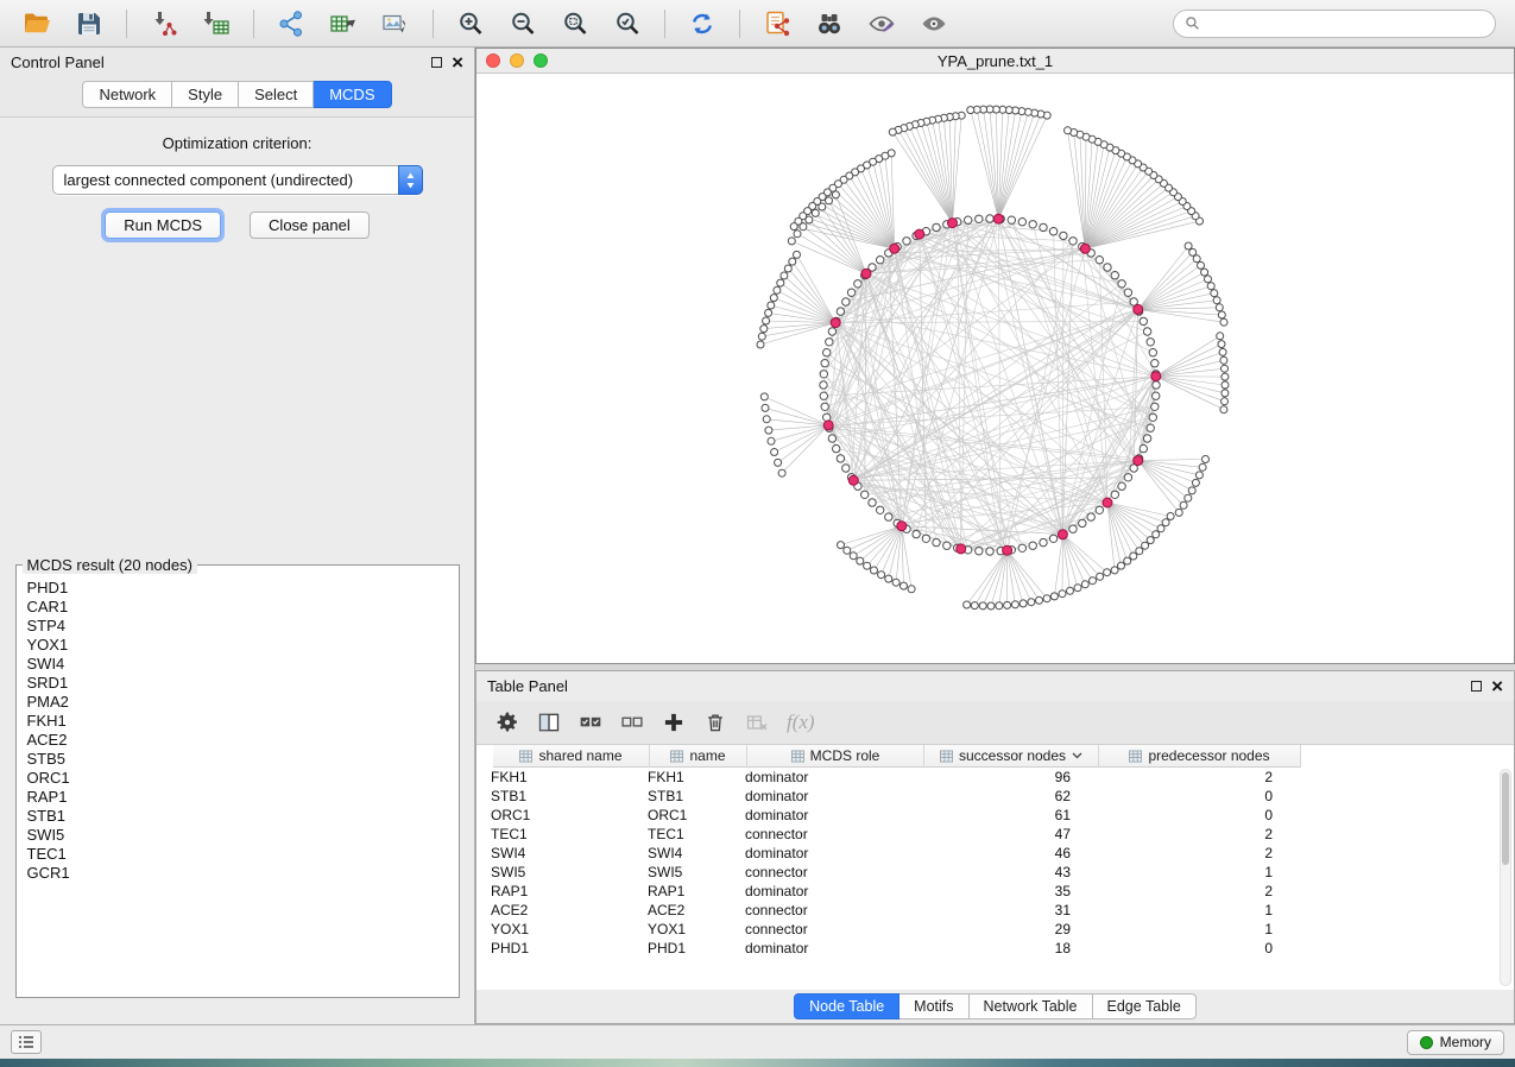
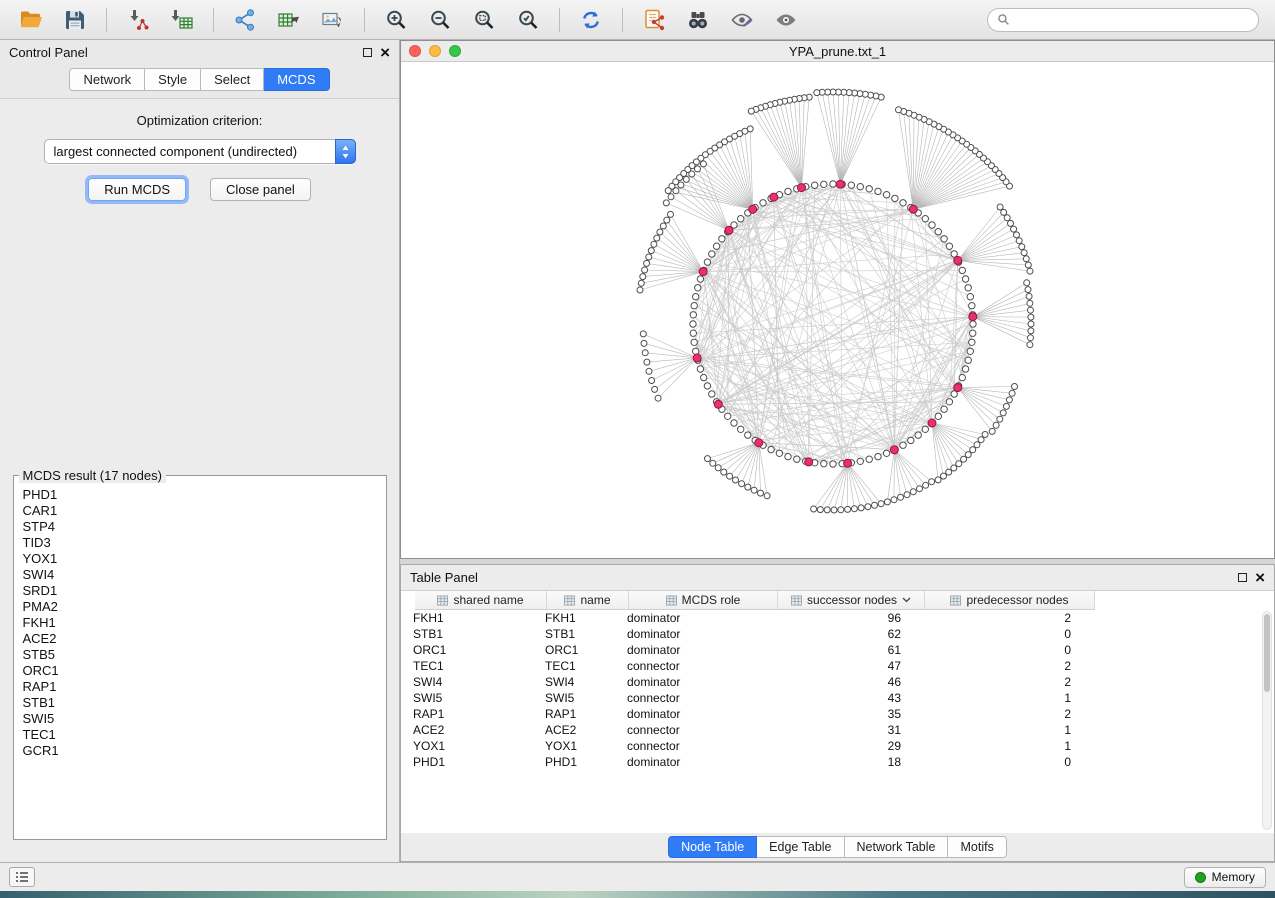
  Control Panel
  ×
  Network
  Style
  Select
  MCDS
  Optimization criterion:
  largest connected component (undirected)
  Run MCDS
  Close panel
- MCDS result (20 nodes)
+ MCDS result (17 nodes)
  PHD1
  CAR1
  STP4
+ TID3
  YOX1
  SWI4
  SRD1
  PMA2
  FKH1
  ACE2
  STB5
  ORC1
  RAP1
  STB1
  SWI5
  TEC1
  GCR1
  YPA_prune.txt_1
  Table Panel
  ×
- f(x)
  shared name
  name
  MCDS role
  successor nodes
  predecessor nodes
  FKH1
  FKH1
  dominator
  96
  2
  STB1
  STB1
  dominator
  62
  0
  ORC1
  ORC1
  dominator
  61
  0
  TEC1
  TEC1
  connector
  47
  2
  SWI4
  SWI4
  dominator
  46
  2
  SWI5
  SWI5
  connector
  43
  1
  RAP1
  RAP1
  dominator
  35
  2
  ACE2
  ACE2
  connector
  31
  1
  YOX1
  YOX1
  connector
  29
  1
  PHD1
  PHD1
  dominator
  18
  0
  Node Table
- Motifs
+ Edge Table
  Network Table
- Edge Table
+ Motifs
  Memory
